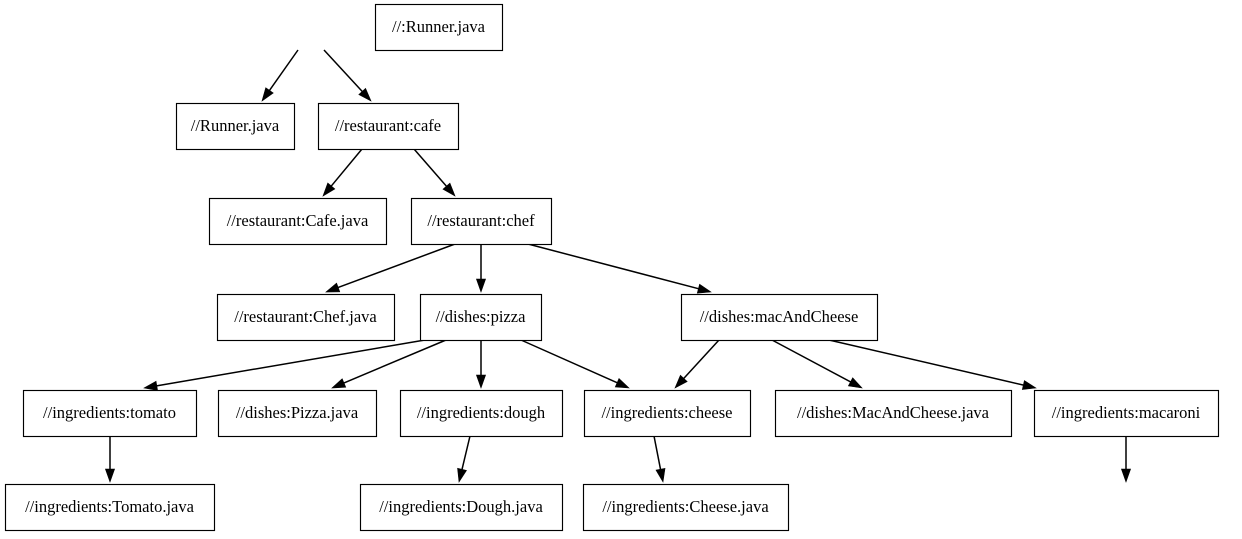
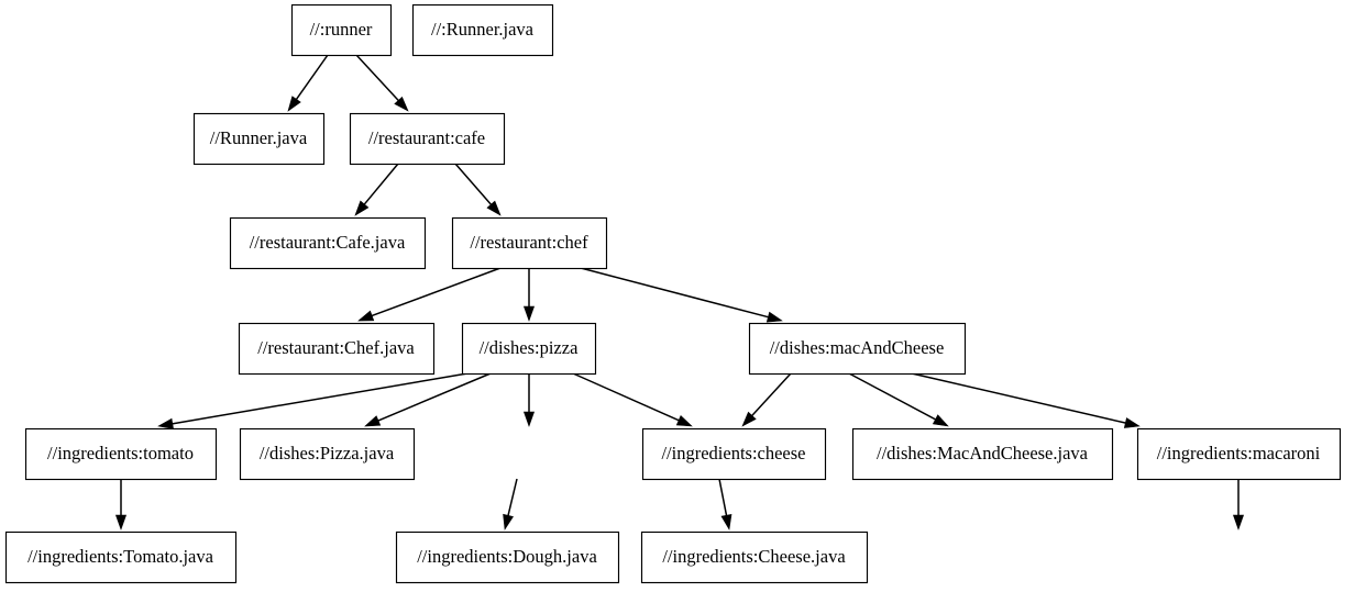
+ //:runner
  //:Runner.java
  //Runner.java
  //restaurant:cafe
  //restaurant:Cafe.java
  //restaurant:chef
  //restaurant:Chef.java
  //dishes:pizza
  //dishes:macAndCheese
  //ingredients:tomato
  //dishes:Pizza.java
- //ingredients:dough
  //ingredients:cheese
  //dishes:MacAndCheese.java
  //ingredients:macaroni
  //ingredients:Tomato.java
  //ingredients:Dough.java
  //ingredients:Cheese.java
